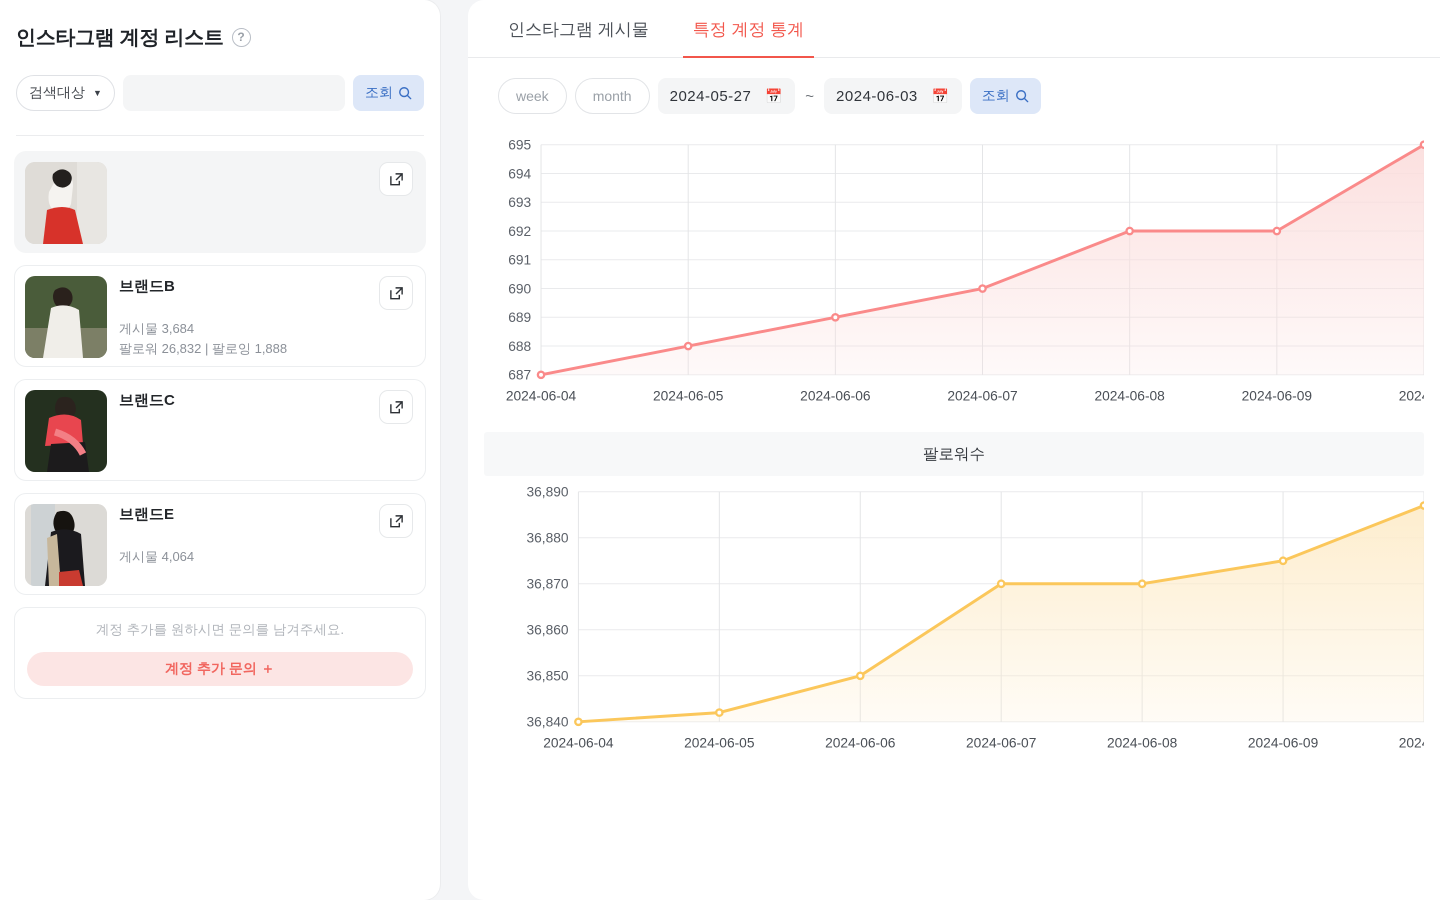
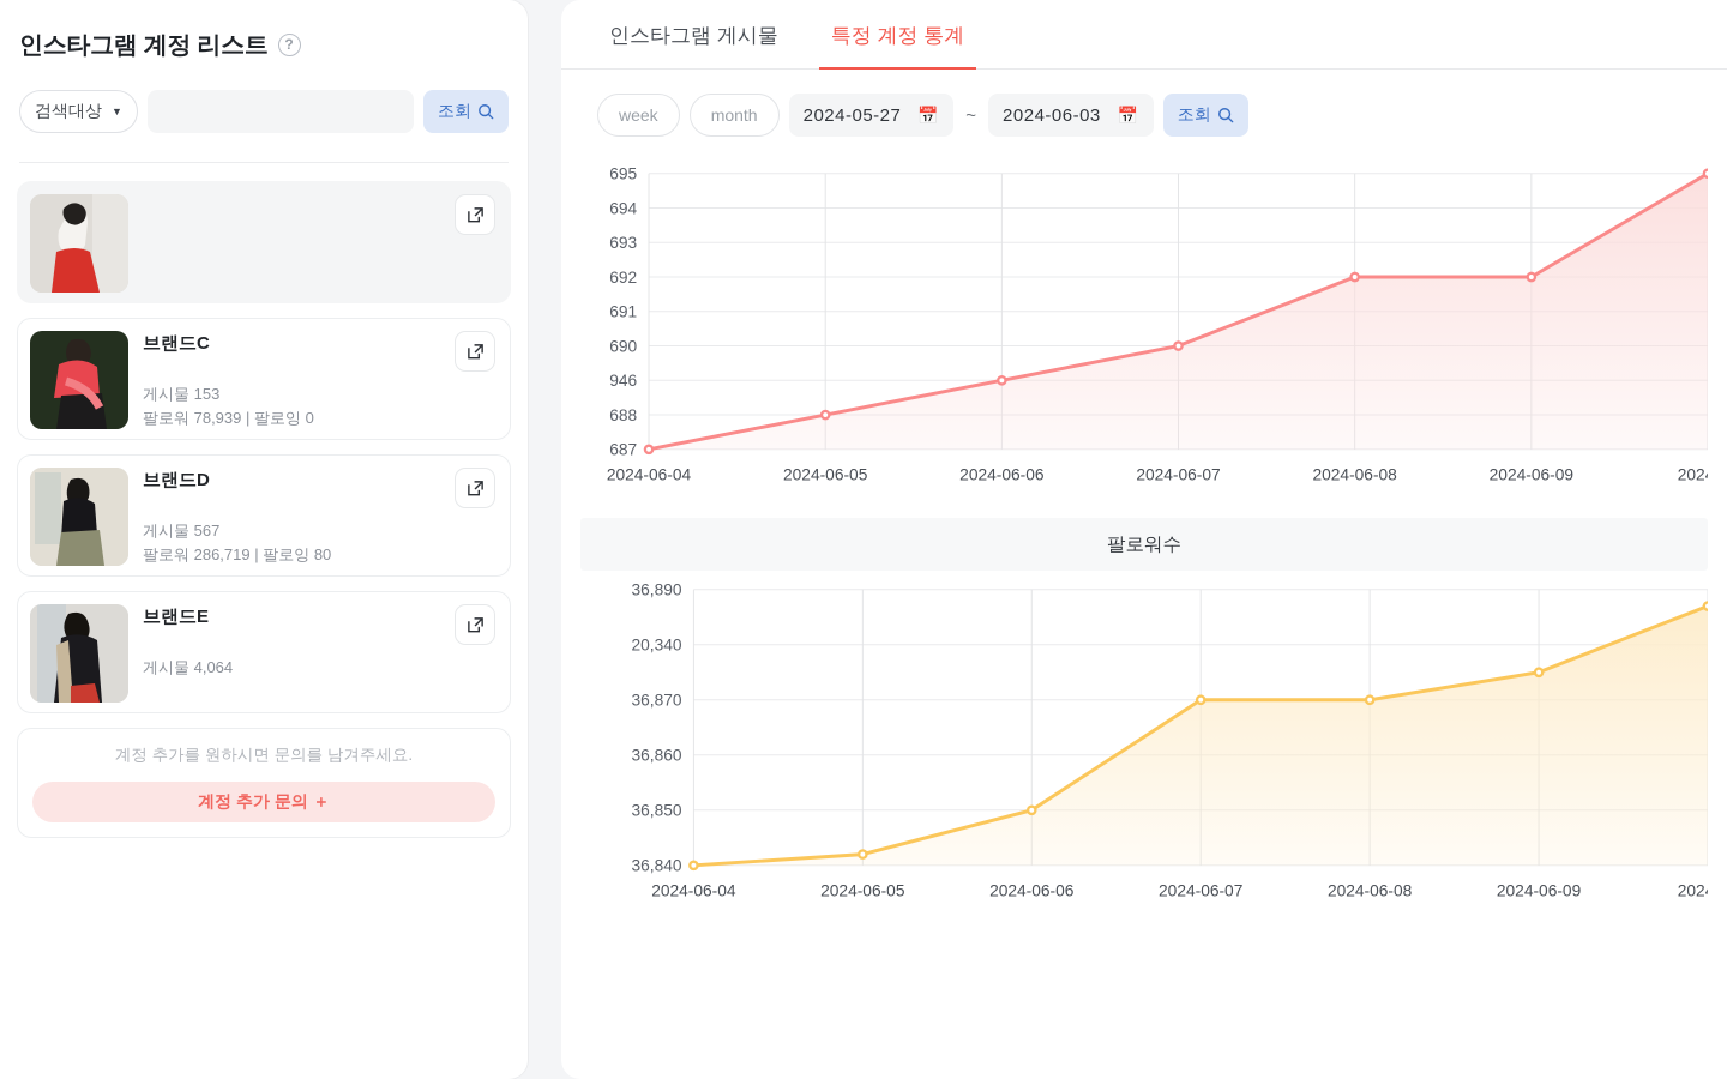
  인스타그램 계정 리스트
  ?
  검색대상
  ▼
  조회
- 브랜드B
- 게시물 3,684
- 팔로워 26,832 | 팔로잉 1,888
  브랜드C
+ 게시물 153
+ 팔로워 78,939 | 팔로잉 0
+ 브랜드D
+ 게시물 567
+ 팔로워 286,719 | 팔로잉 80
  브랜드E
  게시물 4,064
  계정 추가를 원하시면 문의를 남겨주세요.
  계정 추가 문의 ＋
  인스타그램 게시물
  특정 계정 통계
  week
  month
  2024-05-27
  📅
  ~
  2024-06-03
  📅
  조회
  687
  688
- 689
+ 946
  690
  691
  692
  693
  694
  695
  2024-06-04
  2024-06-05
  2024-06-06
  2024-06-07
  2024-06-08
  2024-06-09
  팔로워수
  36,840
  36,850
  36,860
  36,870
- 36,880
+ 20,340
  36,890
  2024-06-04
  2024-06-05
  2024-06-06
  2024-06-07
  2024-06-08
  2024-06-09
